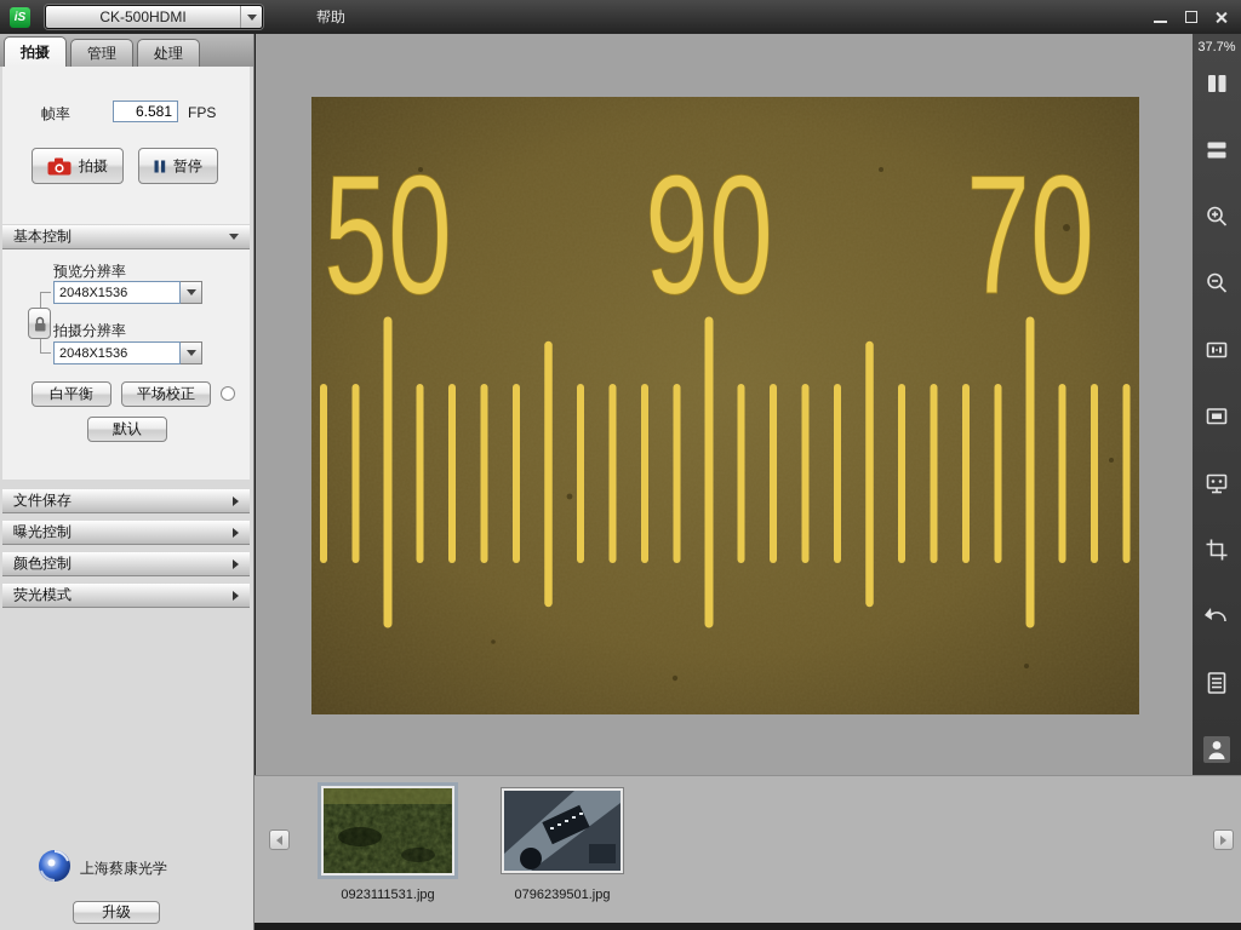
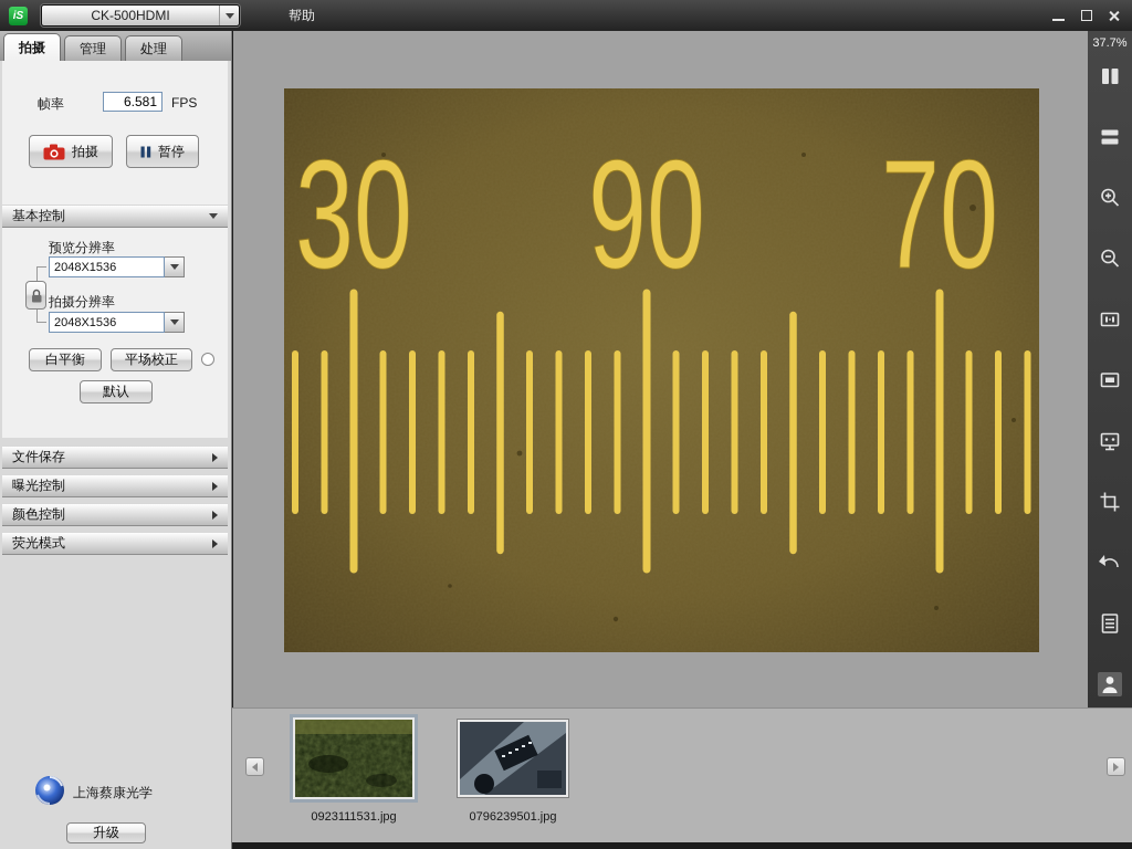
  iS
  CK-500HDMI
  帮助
  拍摄
  管理
  处理
  帧率
  6.581
  FPS
  拍摄
  暂停
  基本控制
  预览分辨率
  2048X1536
  拍摄分辨率
  2048X1536
  白平衡
  平场校正
  默认
  文件保存
  曝光控制
  颜色控制
  荧光模式
  上海蔡康光学
  升级
- 50
+ 30
  90
  70
  37.7%
  0923111531.jpg
  0796239501.jpg
